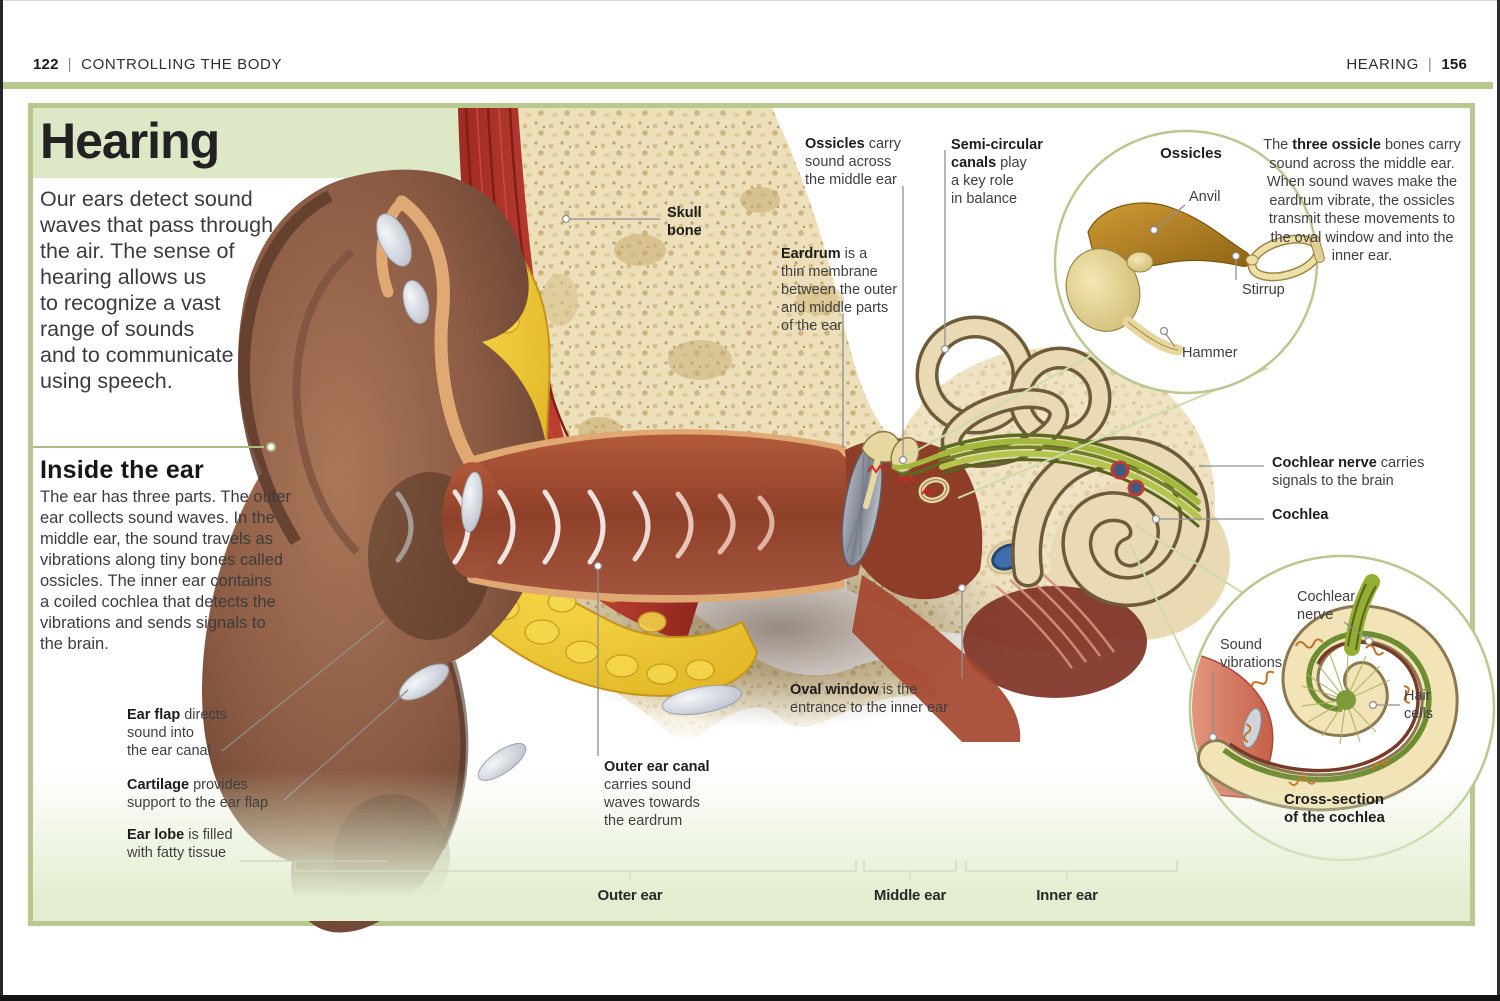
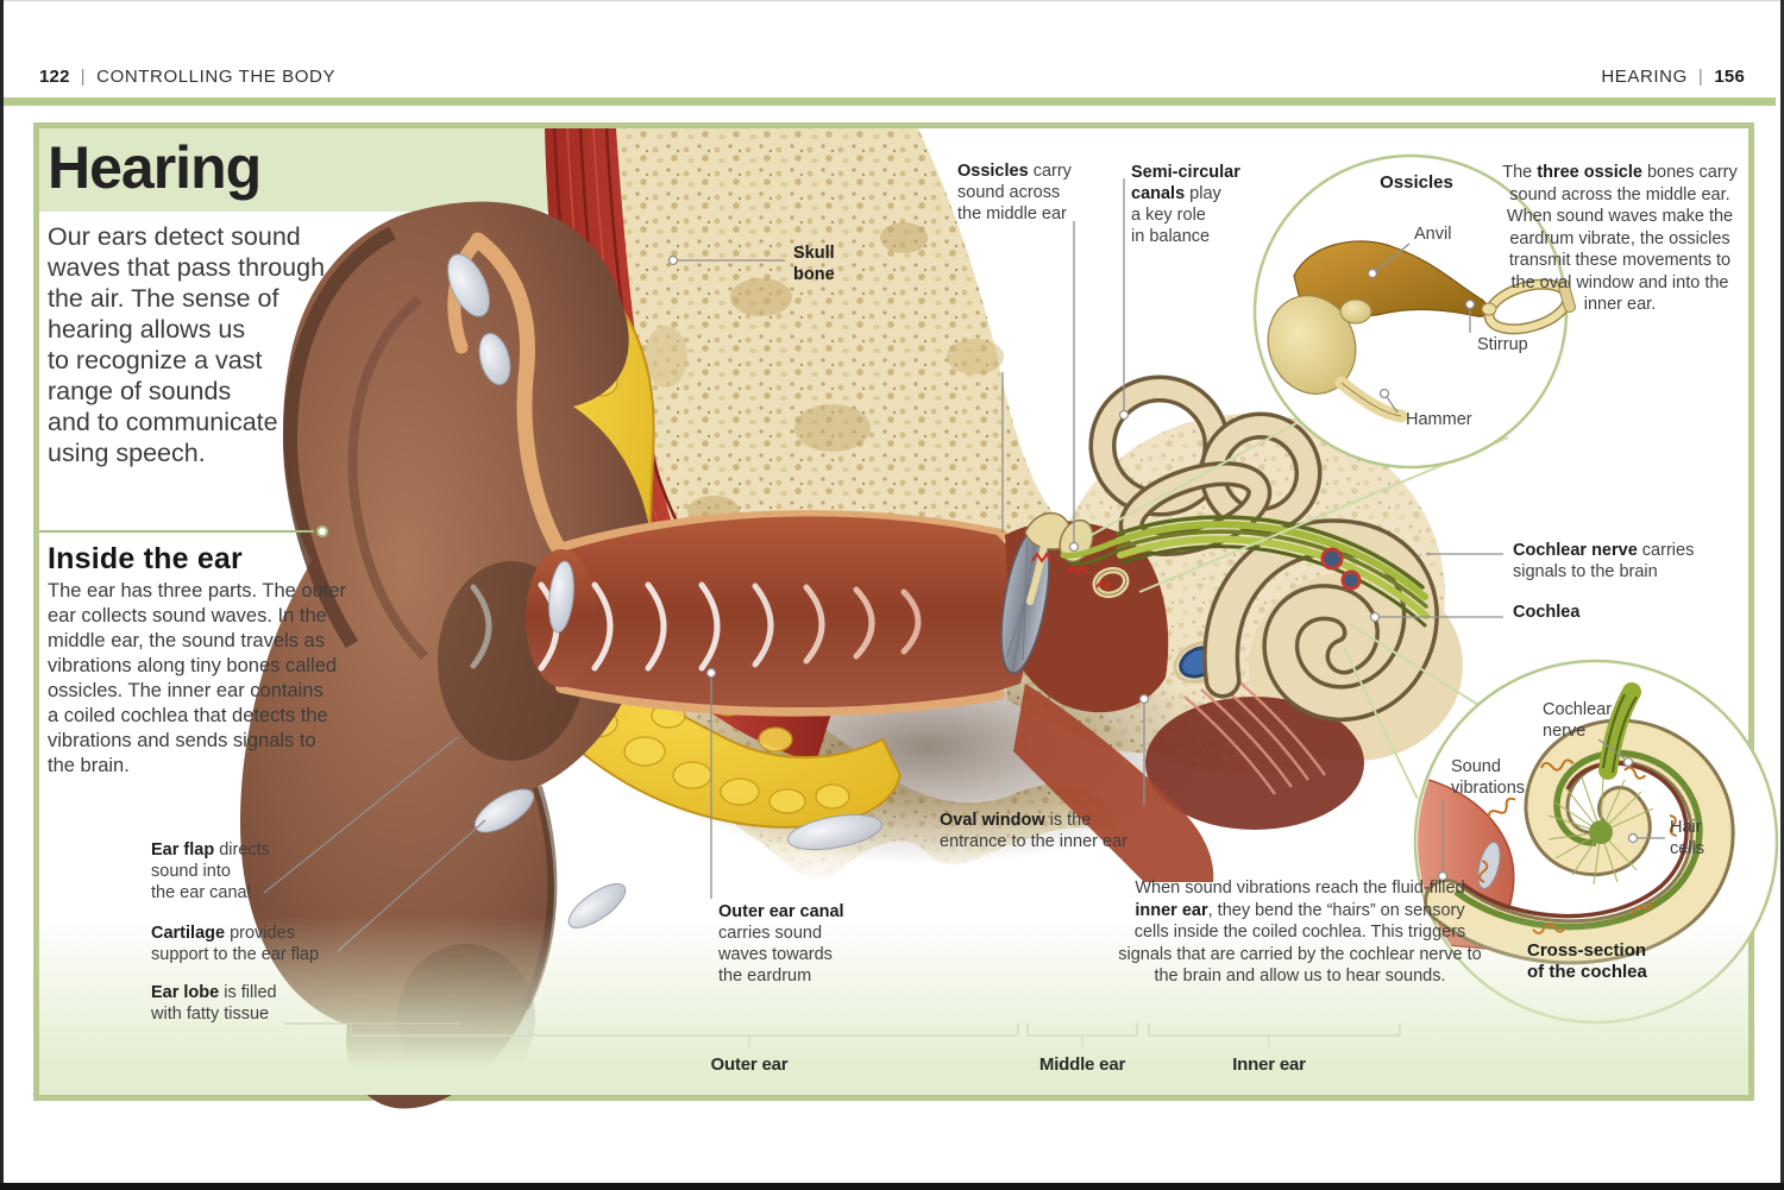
  122 | CONTROLLING THE BODY
  HEARING | 156
  Hearing
  Our ears detect sound
  waves that pass through
  the air. The sense of
  hearing allows us
  to recognize a vast
  range of sounds
  and to communicate
  using speech.
  Inside the ear
  The ear has three parts. The outer
  ear collects sound waves. In the
  middle ear, the sound travels as
  vibrations along tiny bones called
  ossicles. The inner ear contains
  a coiled cochlea that detects the
  vibrations and sends signals to
  the brain.
  Skull
  bone
  Ossicles carry
  sound across
  the middle ear
- Eardrum is a
- thin membrane
- between the outer
- and middle parts
- of the ear
  Semi-circular
  canals play
  a key role
  in balance
  Cochlear nerve carries
  signals to the brain
  Cochlea
  Oval window is the
  entrance to the inner ear
  Outer ear canal
  carries sound
  waves towards
  the eardrum
  Ear flap directs
  sound into
  the ear canal
  Cartilage provides
  support to the ear flap
  Ear lobe is filled
  with fatty tissue
  Ossicles
  Anvil
  Stirrup
  Hammer
  The three ossicle bones carry sound across the middle ear. When sound waves make the eardrum vibrate, the ossicles transmit these movements to the oval window and into the inner ear.
  Cochlear
  nerve
  Sound
  vibrations
  Hair
  cells
  Cross-section
  of the cochlea
+ When sound vibrations reach the fluid-filled inner ear, they bend the “hairs” on sensory cells inside the coiled cochlea. This triggers signals that are carried by the cochlear nerve to the brain and allow us to hear sounds.
  Outer ear
  Middle ear
  Inner ear
